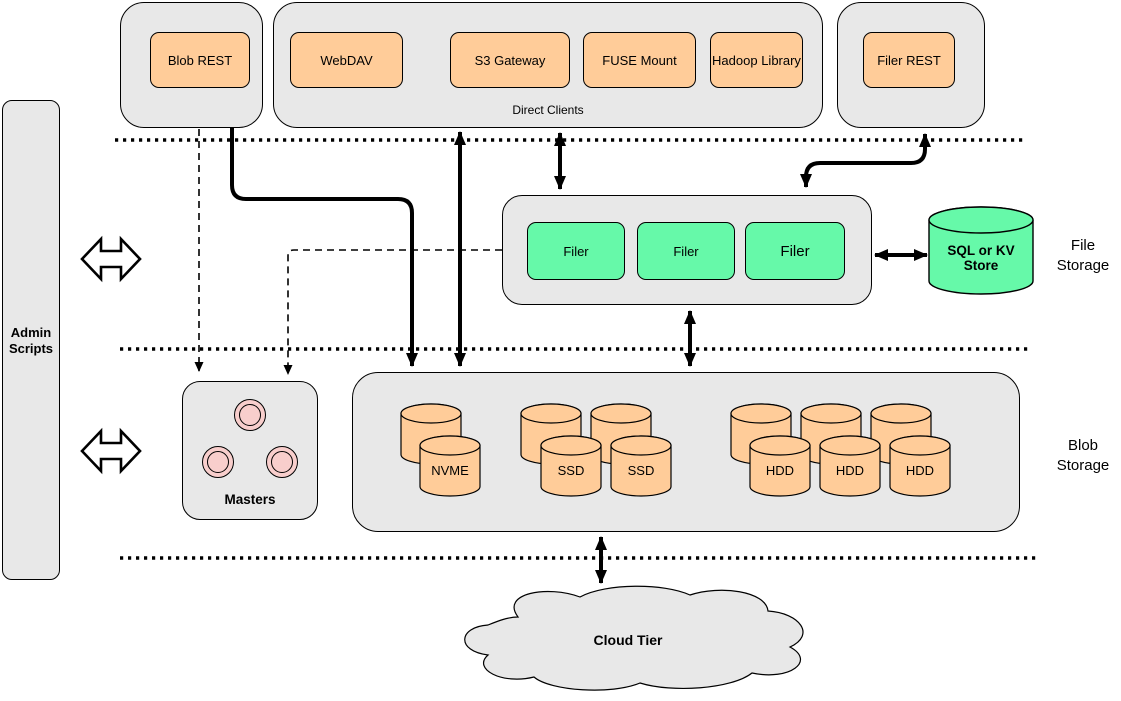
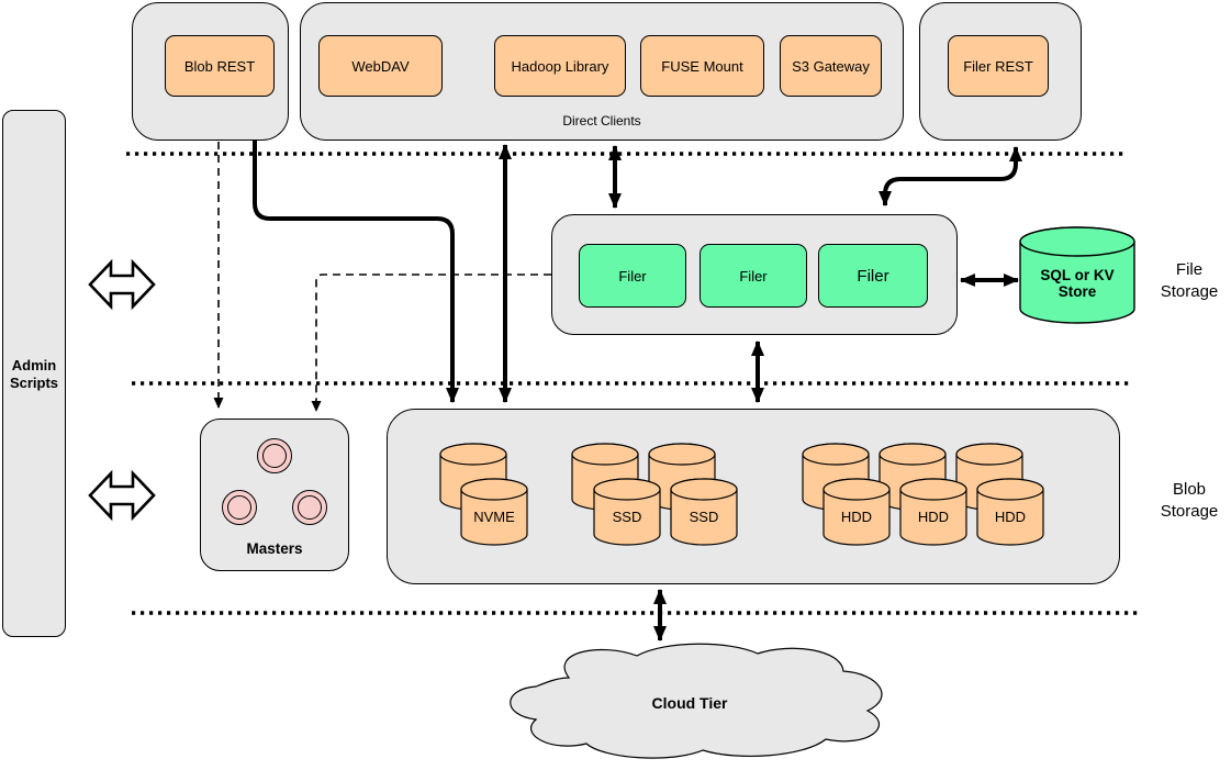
  Admin
  Scripts
  Blob REST
  WebDAV
- S3 Gateway
+ Hadoop Library
  FUSE Mount
- Hadoop Library
+ S3 Gateway
  Direct Clients
  Filer REST
  Filer
  Filer
  Filer
  SQL or KV
  Store
  File
  Storage
  Blob
  Storage
  Masters
  NVME
  SSD
  SSD
  HDD
  HDD
  HDD
  Cloud Tier
